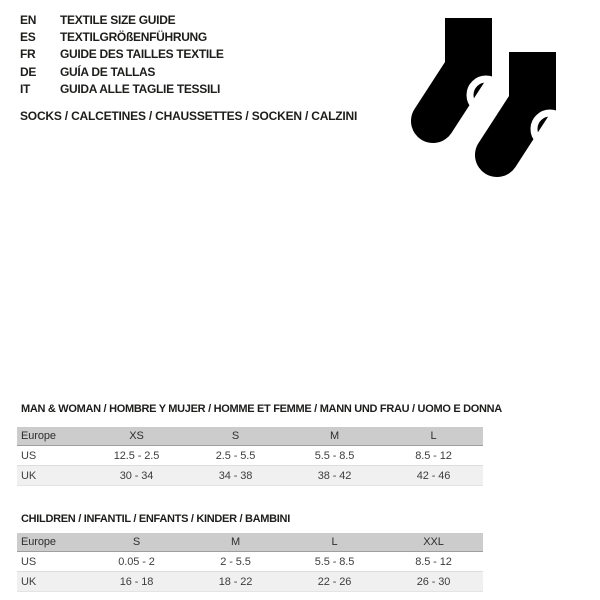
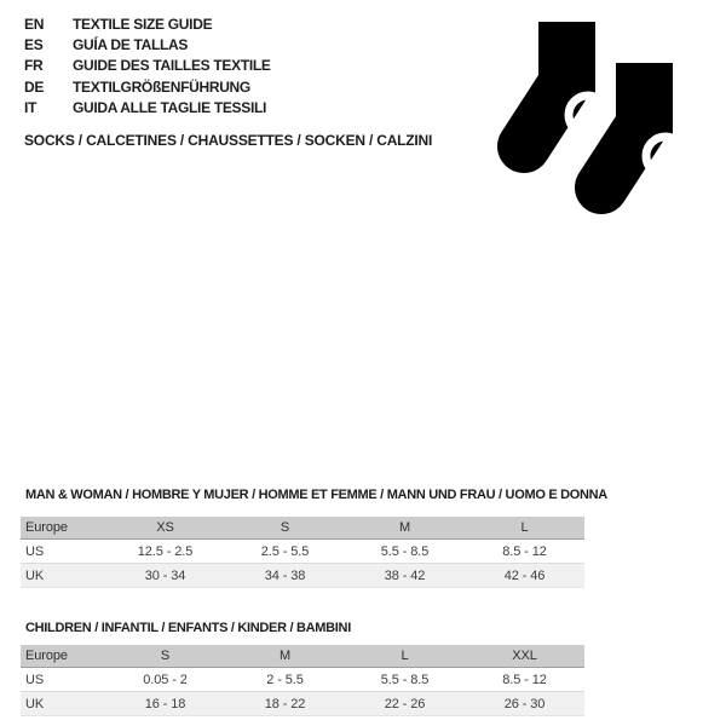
  EN
  TEXTILE SIZE GUIDE
  ES
- TEXTILGRÖßENFÜHRUNG
+ GUÍA DE TALLAS
  FR
  GUIDE DES TAILLES TEXTILE
  DE
- GUÍA DE TALLAS
+ TEXTILGRÖßENFÜHRUNG
  IT
  GUIDA ALLE TAGLIE TESSILI
  SOCKS / CALCETINES / CHAUSSETTES / SOCKEN / CALZINI
  MAN & WOMAN / HOMBRE Y MUJER / HOMME ET FEMME / MANN UND FRAU / UOMO E DONNA
  Europe
  XS
  S
  M
  L
  US
  12.5 - 2.5
  2.5 - 5.5
  5.5 - 8.5
  8.5 - 12
  UK
  30 - 34
  34 - 38
  38 - 42
  42 - 46
  CHILDREN / INFANTIL / ENFANTS / KINDER / BAMBINI
  Europe
  S
  M
  L
  XXL
  US
  0.05 - 2
  2 - 5.5
  5.5 - 8.5
  8.5 - 12
  UK
  16 - 18
  18 - 22
  22 - 26
  26 - 30
